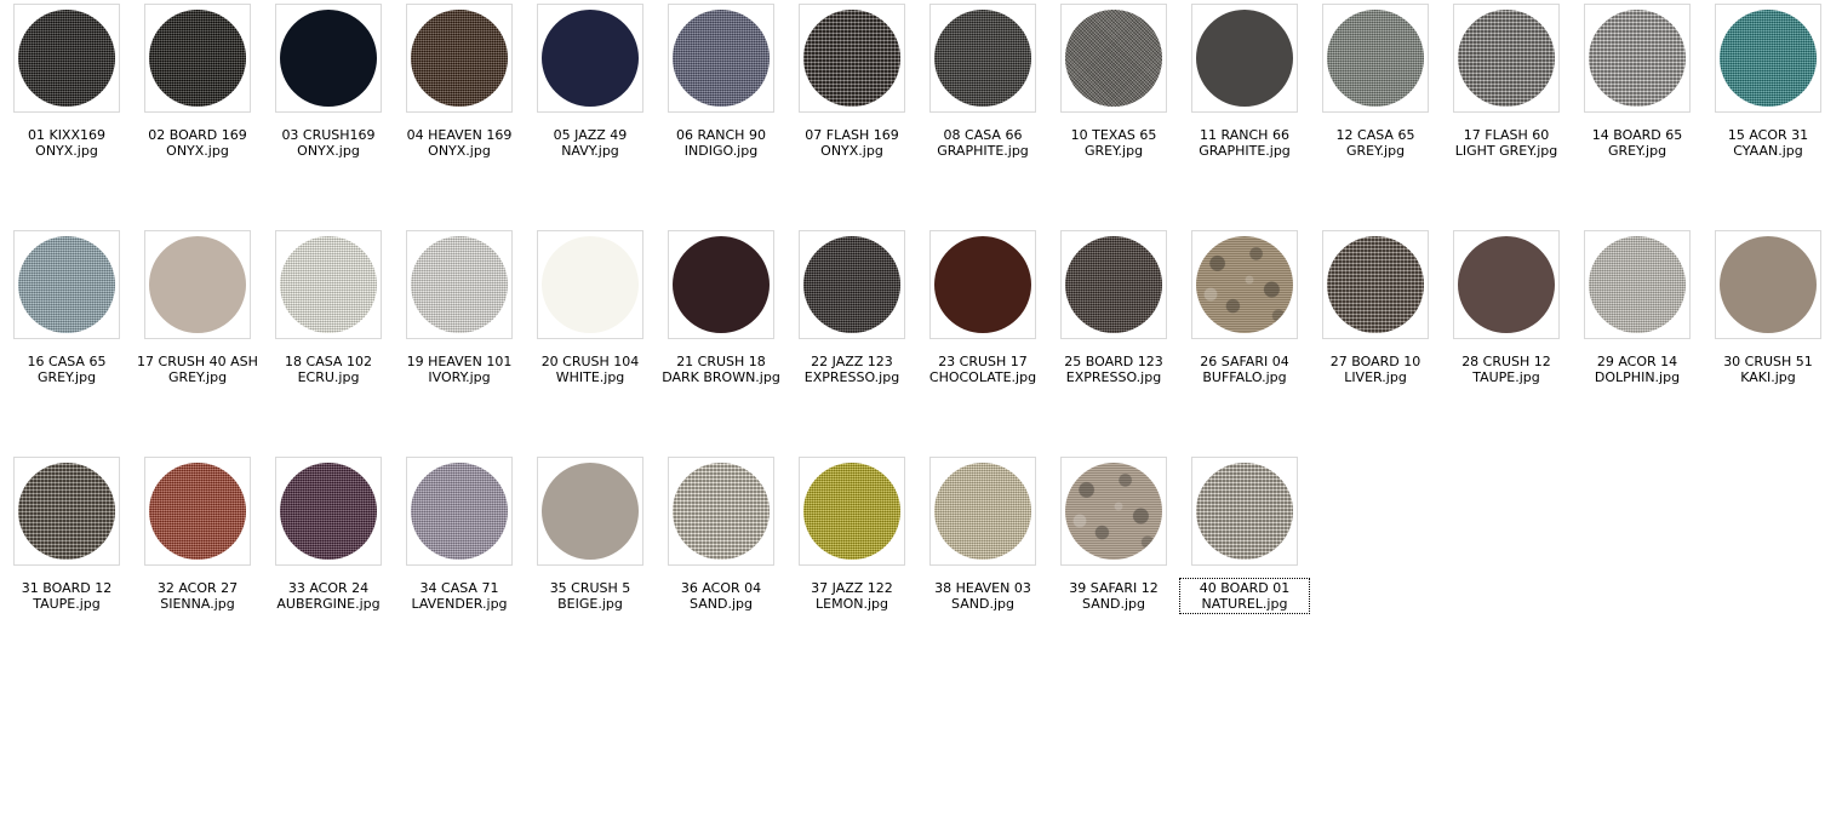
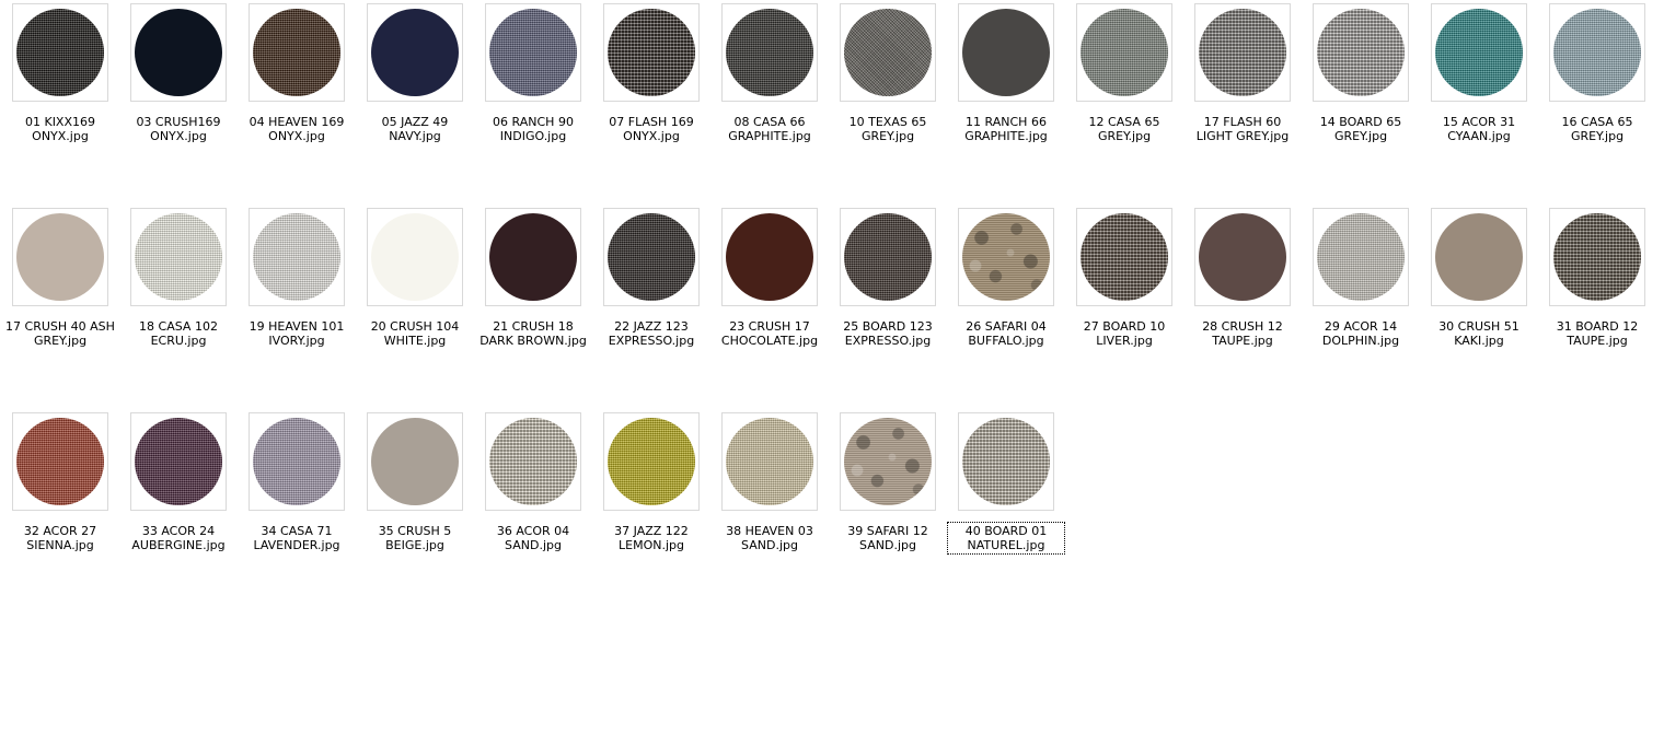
  01 KIXX169 ONYX.jpg
- 02 BOARD 169 ONYX.jpg
  03 CRUSH169 ONYX.jpg
  04 HEAVEN 169 ONYX.jpg
  05 JAZZ 49 NAVY.jpg
  06 RANCH 90 INDIGO.jpg
  07 FLASH 169 ONYX.jpg
  08 CASA 66 GRAPHITE.jpg
  10 TEXAS 65 GREY.jpg
  11 RANCH 66 GRAPHITE.jpg
  12 CASA 65 GREY.jpg
  17 FLASH 60 LIGHT GREY.jpg
  14 BOARD 65 GREY.jpg
  15 ACOR 31 CYAAN.jpg
  16 CASA 65 GREY.jpg
  17 CRUSH 40 ASH GREY.jpg
  18 CASA 102 ECRU.jpg
  19 HEAVEN 101 IVORY.jpg
  20 CRUSH 104 WHITE.jpg
  21 CRUSH 18 DARK BROWN.jpg
  22 JAZZ 123 EXPRESSO.jpg
  23 CRUSH 17 CHOCOLATE.jpg
  25 BOARD 123 EXPRESSO.jpg
  26 SAFARI 04 BUFFALO.jpg
  27 BOARD 10 LIVER.jpg
  28 CRUSH 12 TAUPE.jpg
  29 ACOR 14 DOLPHIN.jpg
  30 CRUSH 51 KAKI.jpg
  31 BOARD 12 TAUPE.jpg
  32 ACOR 27 SIENNA.jpg
  33 ACOR 24 AUBERGINE.jpg
  34 CASA 71 LAVENDER.jpg
  35 CRUSH 5 BEIGE.jpg
  36 ACOR 04 SAND.jpg
  37 JAZZ 122 LEMON.jpg
  38 HEAVEN 03 SAND.jpg
  39 SAFARI 12 SAND.jpg
  40 BOARD 01 NATUREL.jpg
